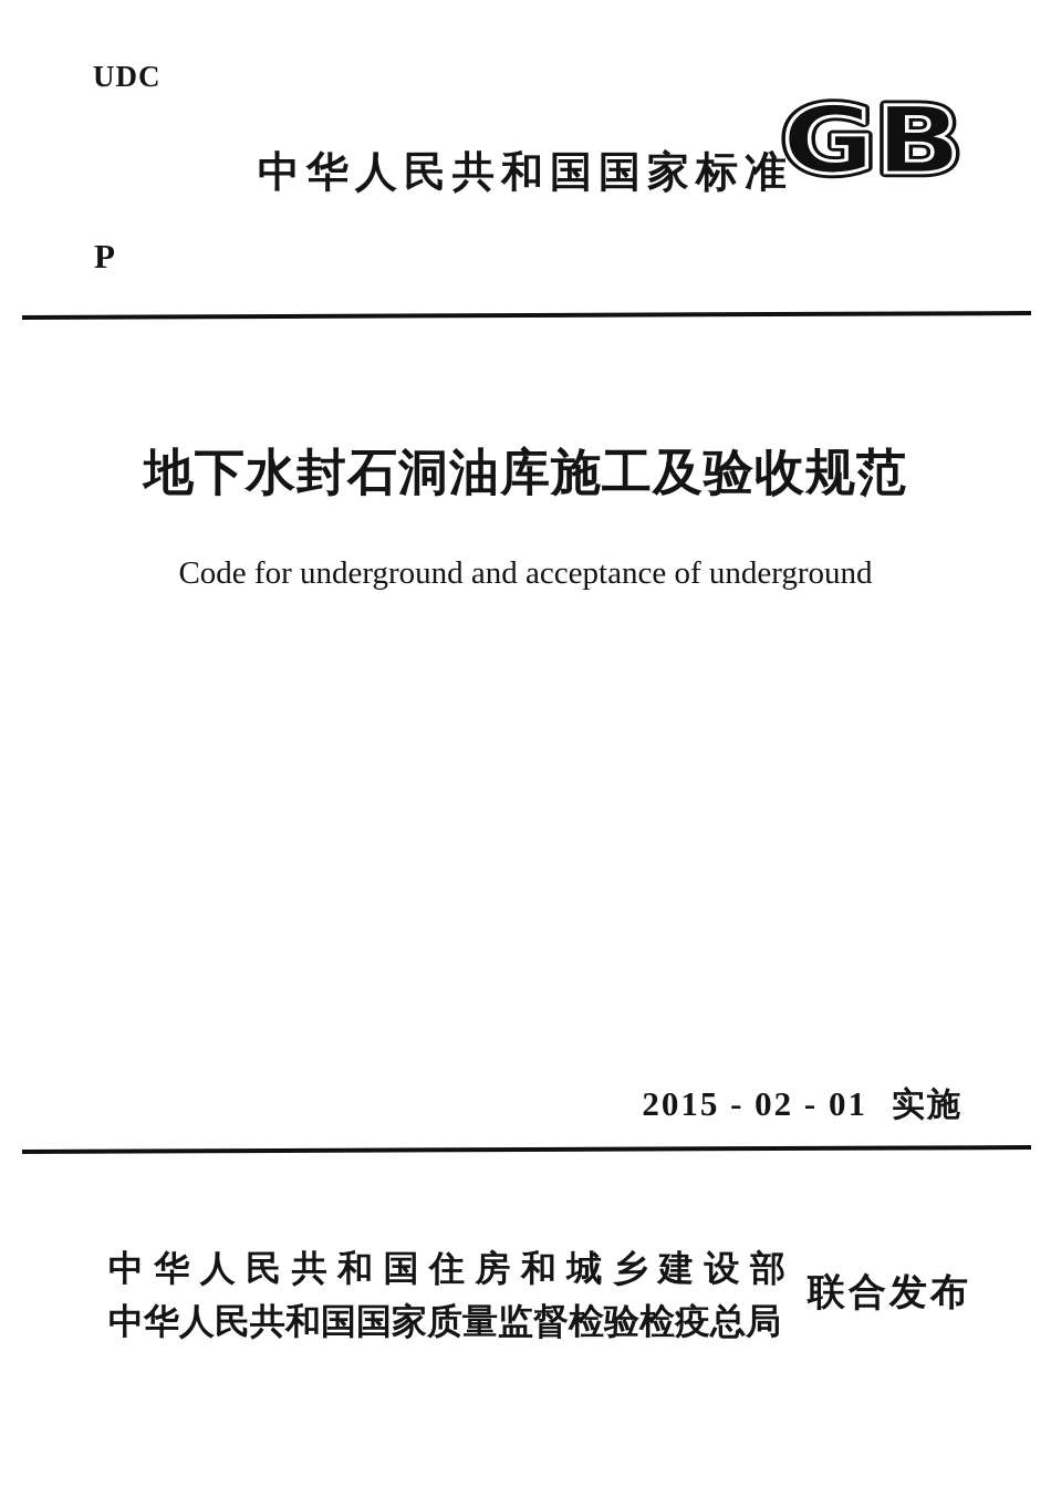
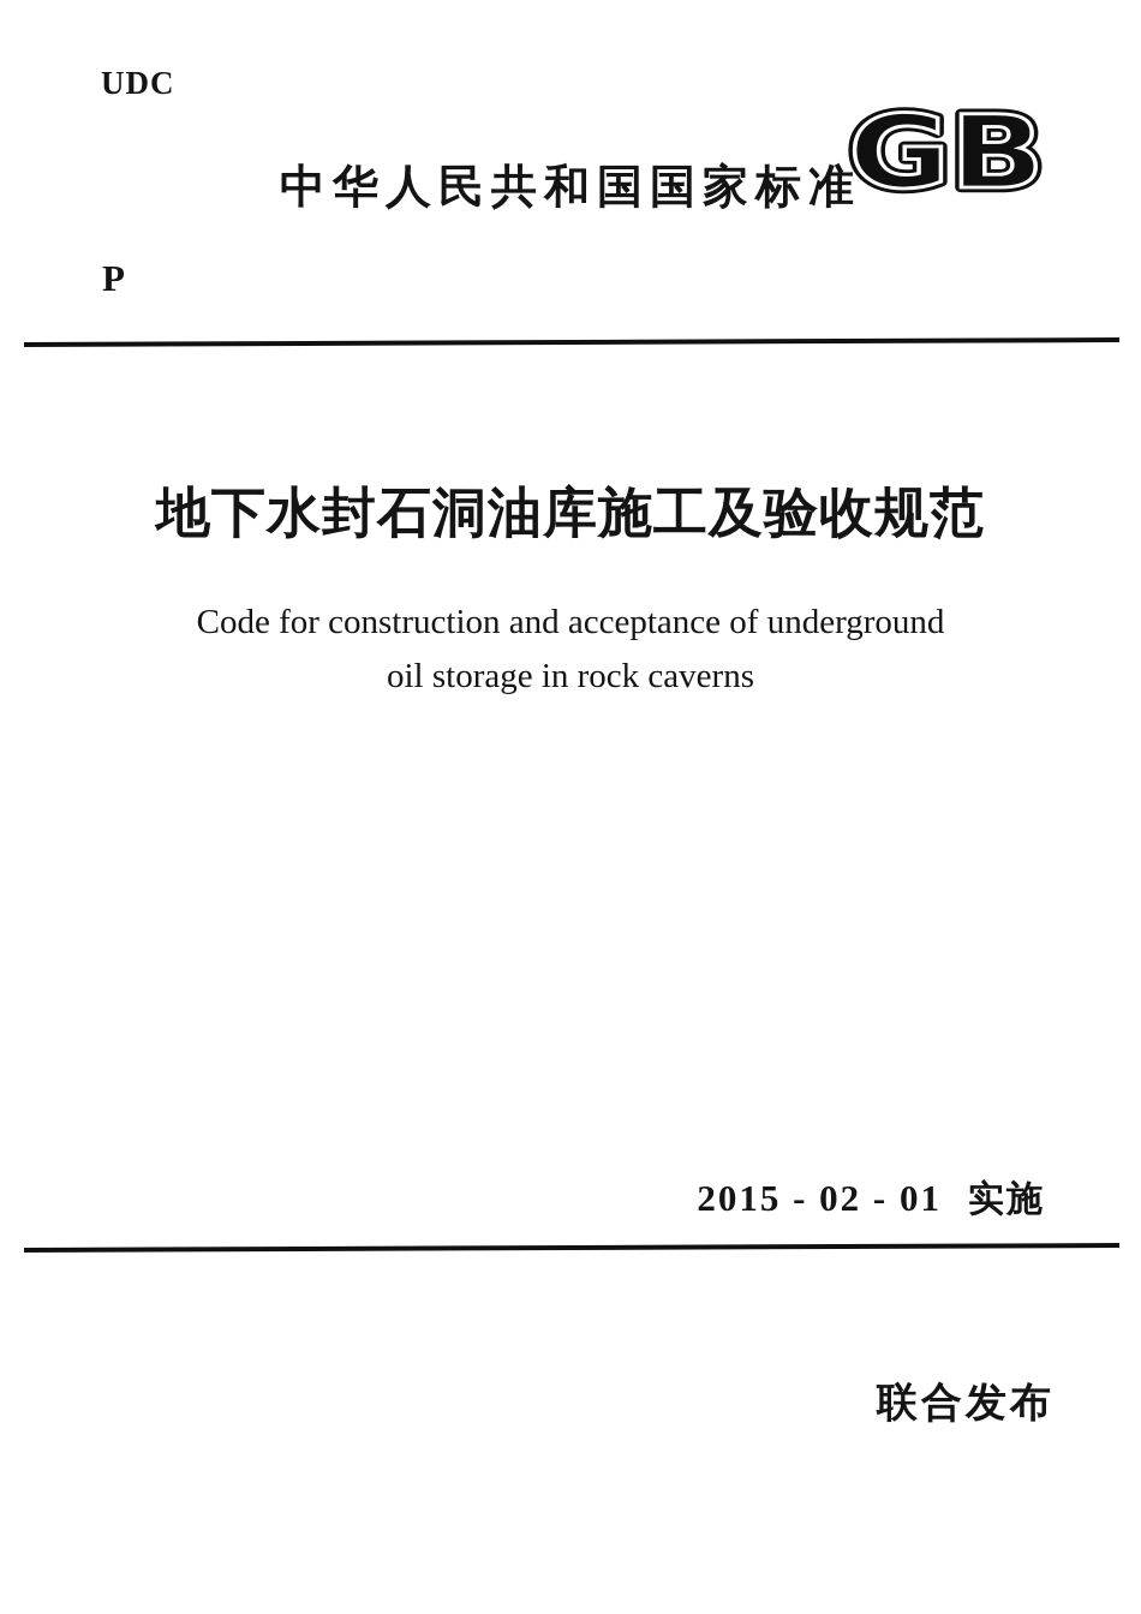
  UDC
  GB
  中华人民共和国国家标准
  P
  地下水封石洞油库施工及验收规范
- Code for underground and acceptance of underground
+ Code for construction and acceptance of underground
+ oil storage in rock caverns
  2015 - 02 - 01 实施
- 中华人民共和国住房和城乡建设部
- 中华人民共和国国家质量监督检验检疫总局
  联合发布
